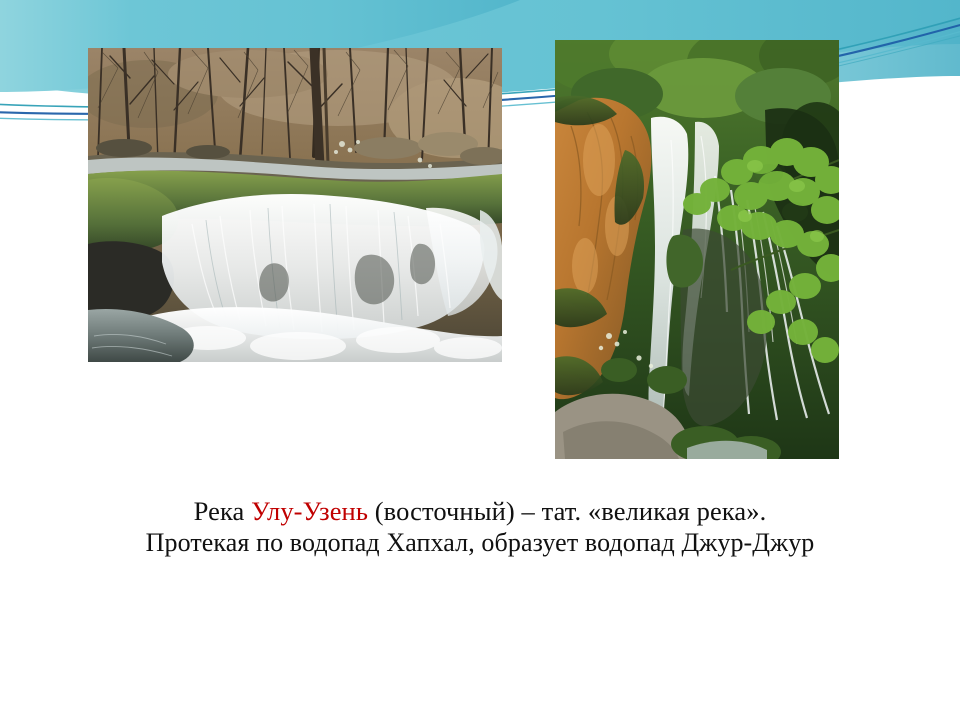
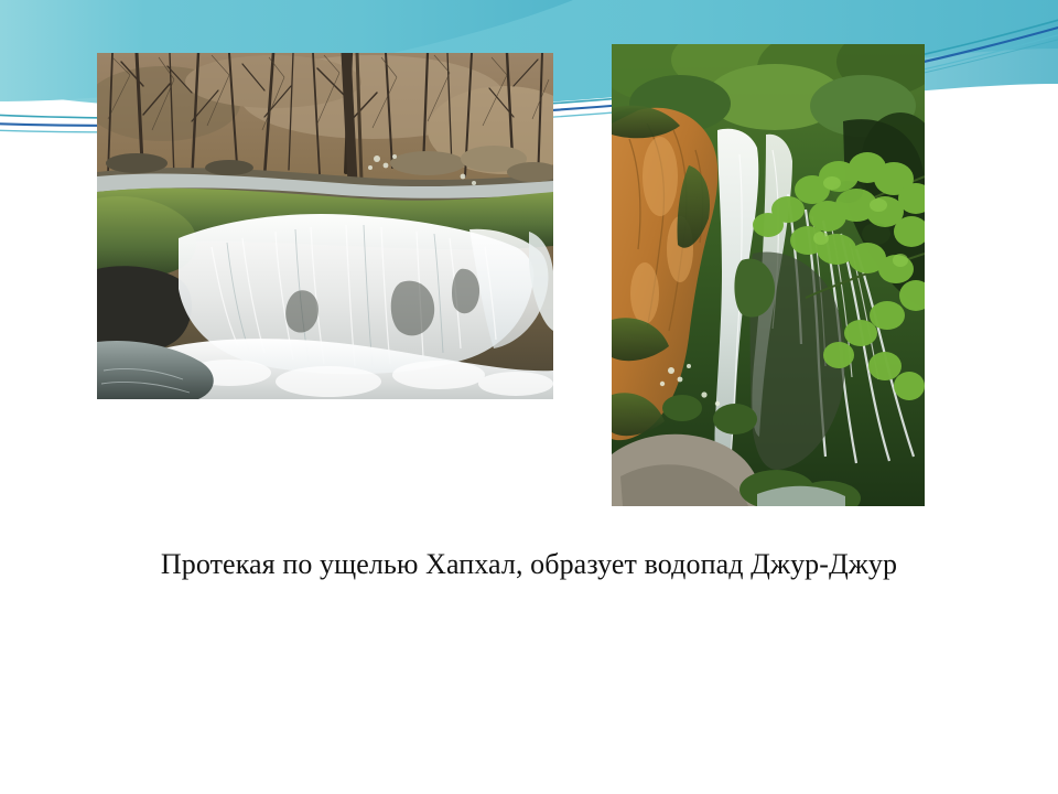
- Река Улу-Узень (восточный) – тат. «великая река».
- Протекая по водопад Хапхал, образует водопад Джур-Джур
+ Протекая по ущелью Хапхал, образует водопад Джур-Джур
